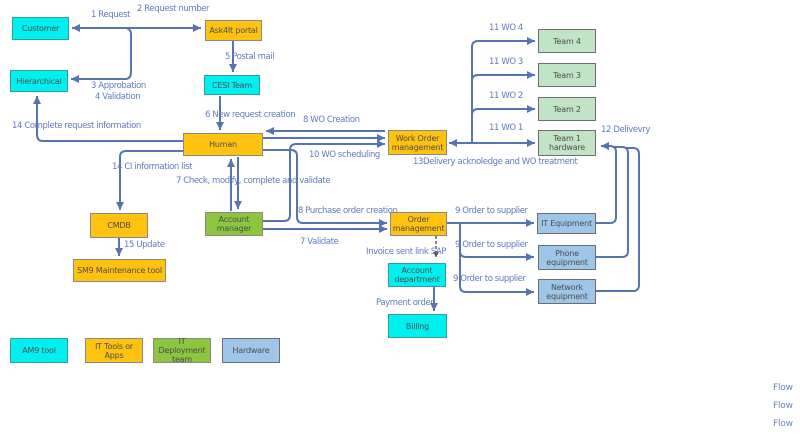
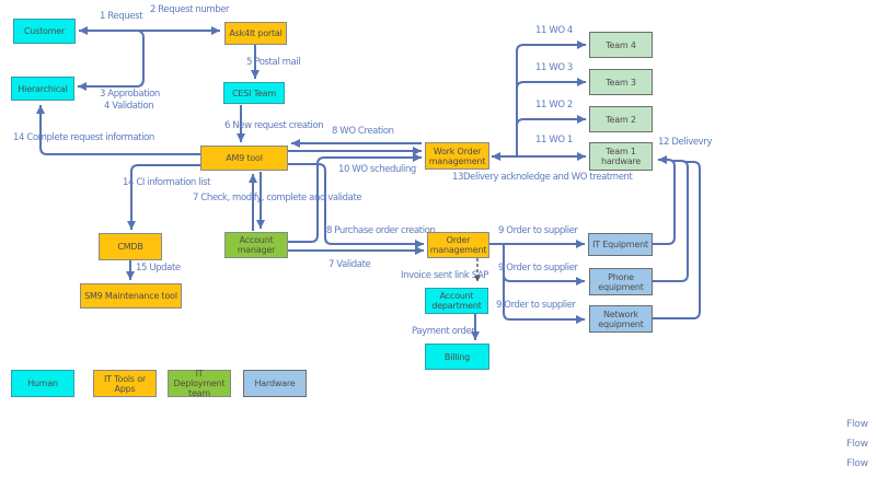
  Customer
  Ask4It portal
  Hierarchical
  CESI Team
- Human
+ AM9 tool
  Work Order
  management
  Team 4
  Team 3
  Team 2
  Team 1
  hardware
  Account
  manager
  Order
  management
  IT Equipment
  Phone
  equipment
  Network
  equipment
  Account
  department
  Billing
  CMDB
  SM9 Maintenance tool
- AM9 tool
+ Human
  IT Tools or
  Apps
  IT
  Deployment
  team
  Hardware
  1 Request
  2 Request number
  3 Approbation
  4 Validation
  5 Postal mail
  6 New request creation
  14 Complete request information
  8 WO Creation
  10 WO scheduling
  14 CI information list
  7 Check, modify, complete and validate
  11 WO 4
  11 WO 3
  11 WO 2
  11 WO 1
  12 Delivevry
  13Delivery acknoledge and WO treatment
  8 Purchase order creation
  7 Validate
  9 Order to supplier
  9 Order to supplier
  9 Order to supplier
  Invoice sent link SAP
  Payment order
  15 Update
  Flow
  Flow
  Flow
